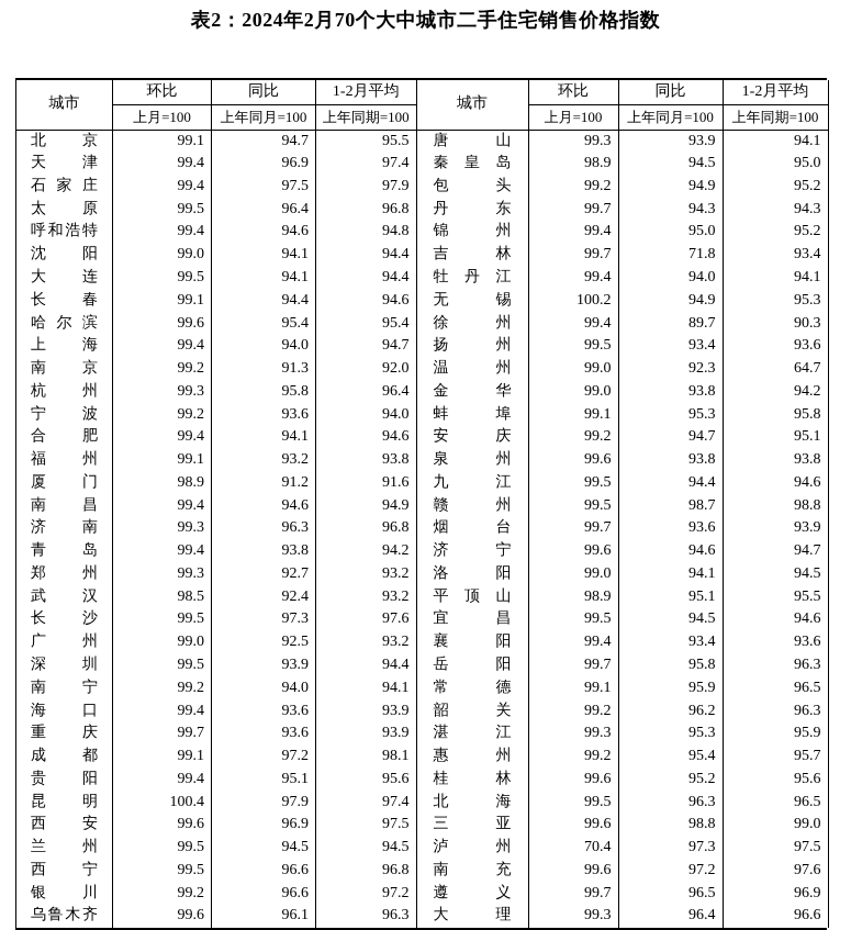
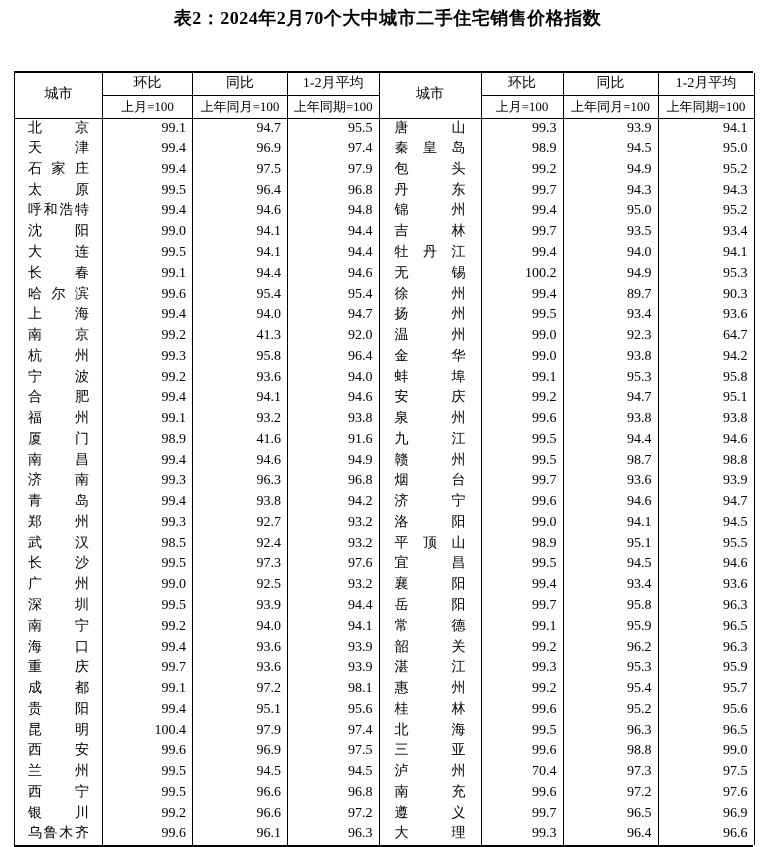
  表2：2024年2月70个大中城市二手住宅销售价格指数
  城市	环比	同比	1-2月平均
  上月=100	上年同月=100	上年同期=100
  北 京	99.1	94.7	95.5
  天 津	99.4	96.9	97.4
  石 家 庄	99.4	97.5	97.9
  太 原	99.5	96.4	96.8
  呼和浩特	99.4	94.6	94.8
  沈 阳	99.0	94.1	94.4
  大 连	99.5	94.1	94.4
  长 春	99.1	94.4	94.6
  哈 尔 滨	99.6	95.4	95.4
  上 海	99.4	94.0	94.7
- 南 京	99.2	91.3	92.0
+ 南 京	99.2	41.3	92.0
  杭 州	99.3	95.8	96.4
  宁 波	99.2	93.6	94.0
  合 肥	99.4	94.1	94.6
  福 州	99.1	93.2	93.8
- 厦 门	98.9	91.2	91.6
+ 厦 门	98.9	41.6	91.6
  南 昌	99.4	94.6	94.9
  济 南	99.3	96.3	96.8
  青 岛	99.4	93.8	94.2
  郑 州	99.3	92.7	93.2
  武 汉	98.5	92.4	93.2
  长 沙	99.5	97.3	97.6
  广 州	99.0	92.5	93.2
  深 圳	99.5	93.9	94.4
  南 宁	99.2	94.0	94.1
  海 口	99.4	93.6	93.9
  重 庆	99.7	93.6	93.9
  成 都	99.1	97.2	98.1
  贵 阳	99.4	95.1	95.6
  昆 明	100.4	97.9	97.4
  西 安	99.6	96.9	97.5
  兰 州	99.5	94.5	94.5
  西 宁	99.5	96.6	96.8
  银 川	99.2	96.6	97.2
  乌鲁木齐	99.6	96.1	96.3
  城市	环比	同比	1-2月平均
  上月=100	上年同月=100	上年同期=100
  唐 山	99.3	93.9	94.1
  秦 皇 岛	98.9	94.5	95.0
  包 头	99.2	94.9	95.2
  丹 东	99.7	94.3	94.3
  锦 州	99.4	95.0	95.2
- 吉 林	99.7	71.8	93.4
+ 吉 林	99.7	93.5	93.4
  牡 丹 江	99.4	94.0	94.1
  无 锡	100.2	94.9	95.3
  徐 州	99.4	89.7	90.3
  扬 州	99.5	93.4	93.6
  温 州	99.0	92.3	64.7
  金 华	99.0	93.8	94.2
  蚌 埠	99.1	95.3	95.8
  安 庆	99.2	94.7	95.1
  泉 州	99.6	93.8	93.8
  九 江	99.5	94.4	94.6
  赣 州	99.5	98.7	98.8
  烟 台	99.7	93.6	93.9
  济 宁	99.6	94.6	94.7
  洛 阳	99.0	94.1	94.5
  平 顶 山	98.9	95.1	95.5
  宜 昌	99.5	94.5	94.6
  襄 阳	99.4	93.4	93.6
  岳 阳	99.7	95.8	96.3
  常 德	99.1	95.9	96.5
  韶 关	99.2	96.2	96.3
  湛 江	99.3	95.3	95.9
  惠 州	99.2	95.4	95.7
  桂 林	99.6	95.2	95.6
  北 海	99.5	96.3	96.5
  三 亚	99.6	98.8	99.0
  泸 州	70.4	97.3	97.5
  南 充	99.6	97.2	97.6
  遵 义	99.7	96.5	96.9
  大 理	99.3	96.4	96.6
